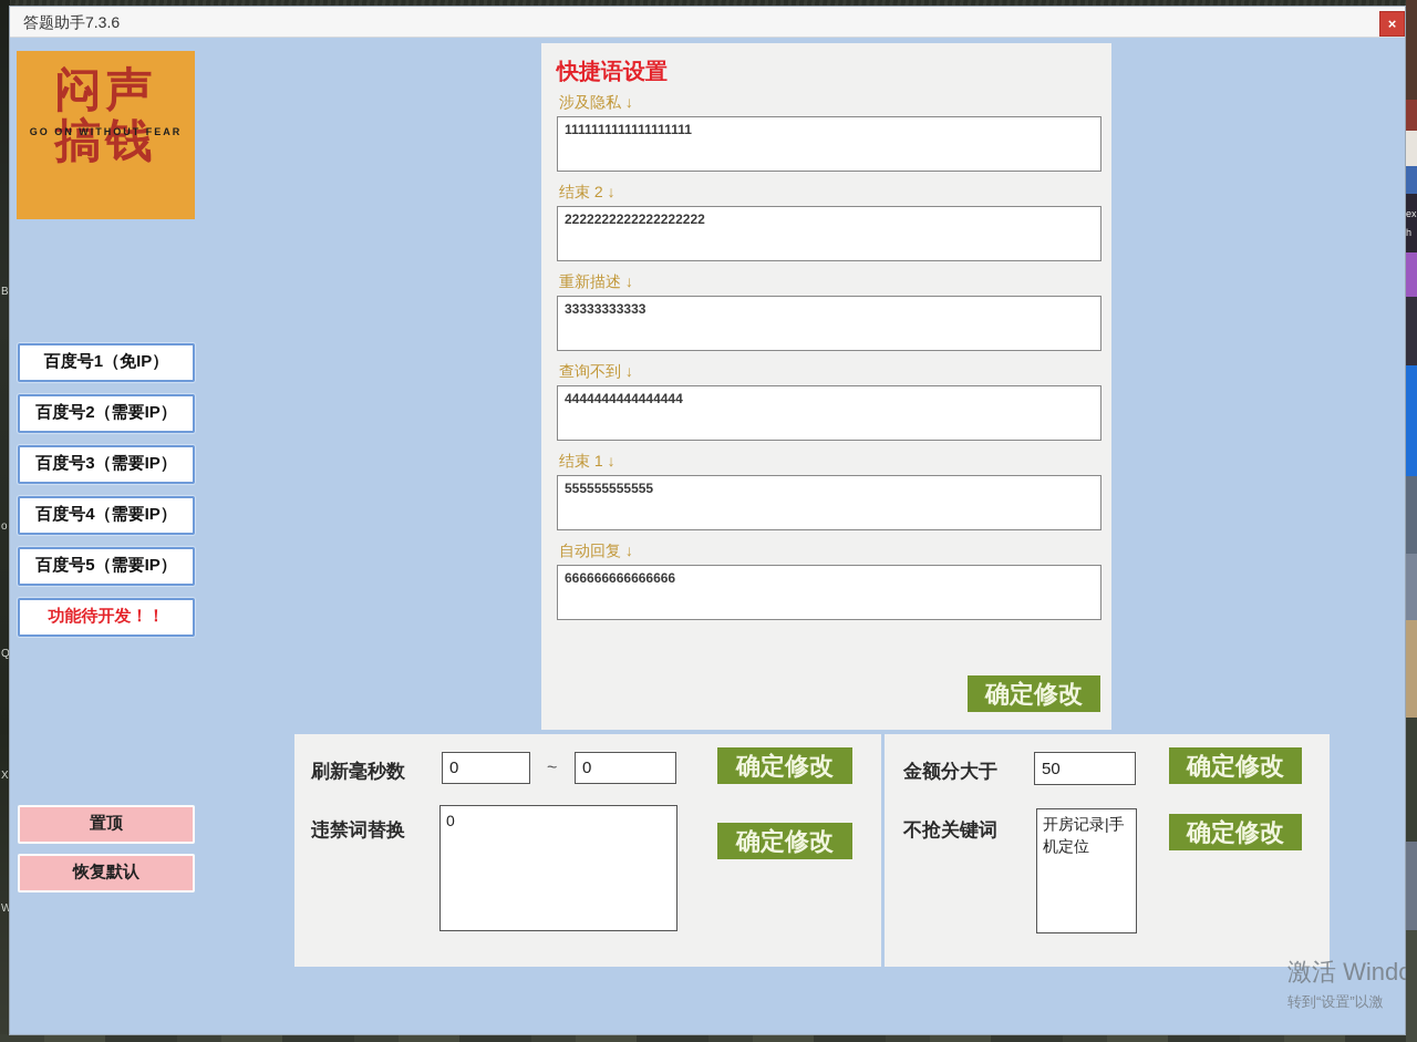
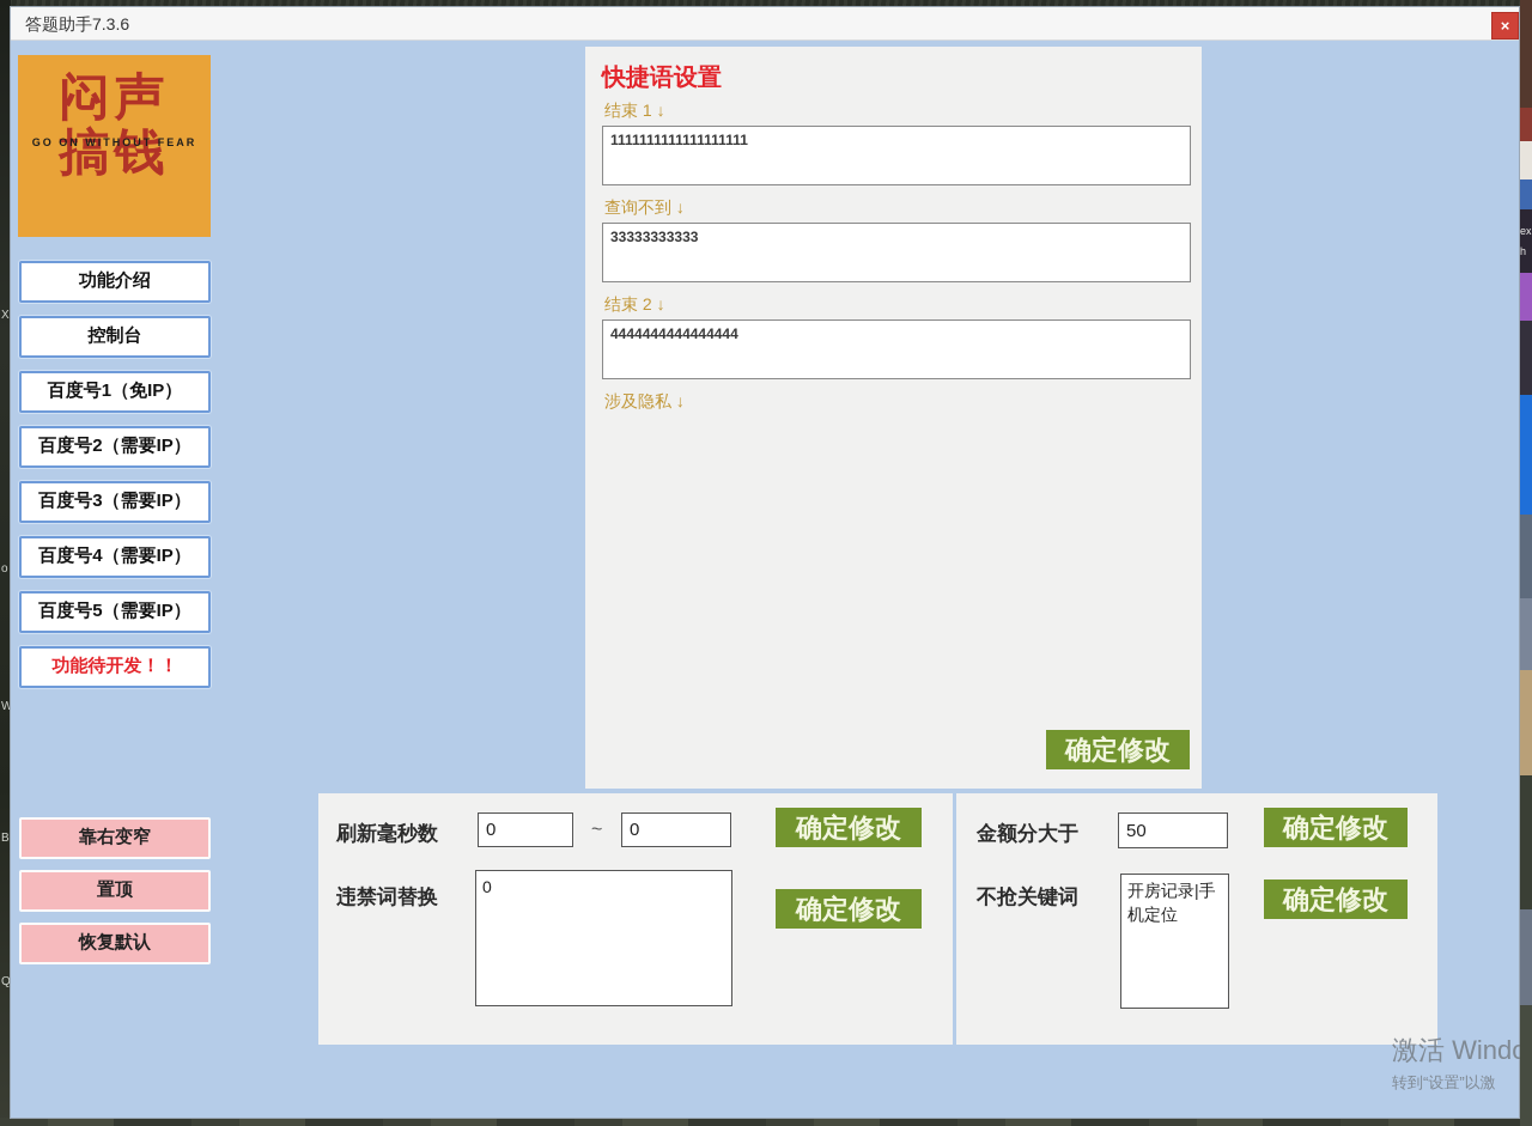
- B
+ X
  o
- Q
+ W
- X
+ B
- W
+ Q
  ex
  h
  答题助手7.3.6
  ×
  闷声
  搞钱
  GO ON WITHOUT FEAR
+ 功能介绍
+ 控制台
  百度号1（免IP）
  百度号2（需要IP）
  百度号3（需要IP）
  百度号4（需要IP）
  百度号5（需要IP）
  功能待开发！！
+ 靠右变窄
  置顶
  恢复默认
  快捷语设置
- 涉及隐私 ↓
+ 结束 1 ↓
  1111111111111111111
- 结束 2 ↓
+ 查询不到 ↓
- 2222222222222222222
- 重新描述 ↓
  33333333333
- 查询不到 ↓
+ 结束 2 ↓
  4444444444444444
- 结束 1 ↓
+ 涉及隐私 ↓
- 555555555555
- 自动回复 ↓
- 666666666666666
  确定修改
  刷新毫秒数
  0
  ~
  0
  确定修改
  违禁词替换
  0
  确定修改
  金额分大于
  50
  确定修改
  不抢关键词
  确定修改
  激活 Wind
  转到“设置”以激
